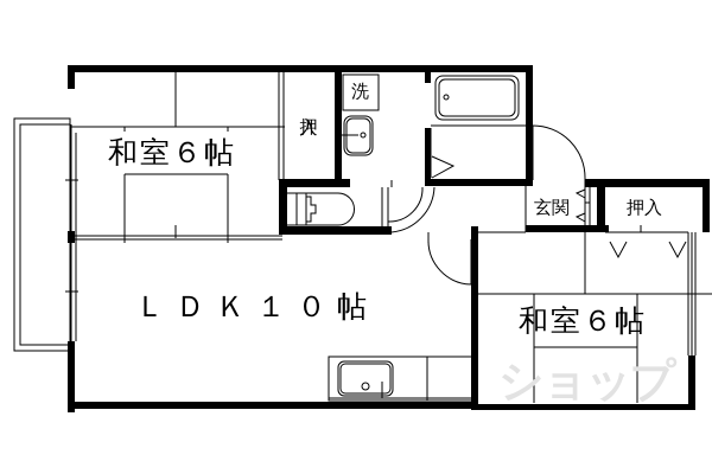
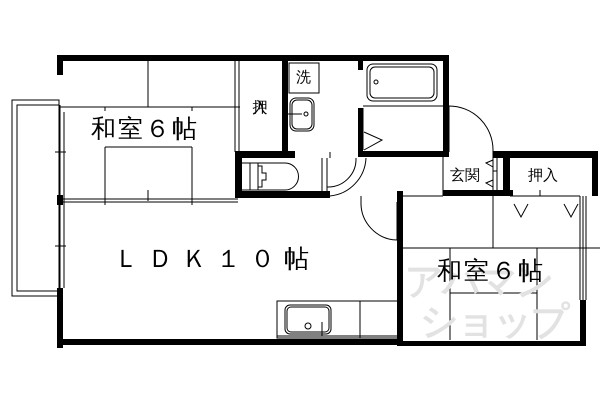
+ アパマン
  ショップ
  和室６帖
  洗
  玄関
  押入
  ＬＤＫ１０帖
  和室６帖
